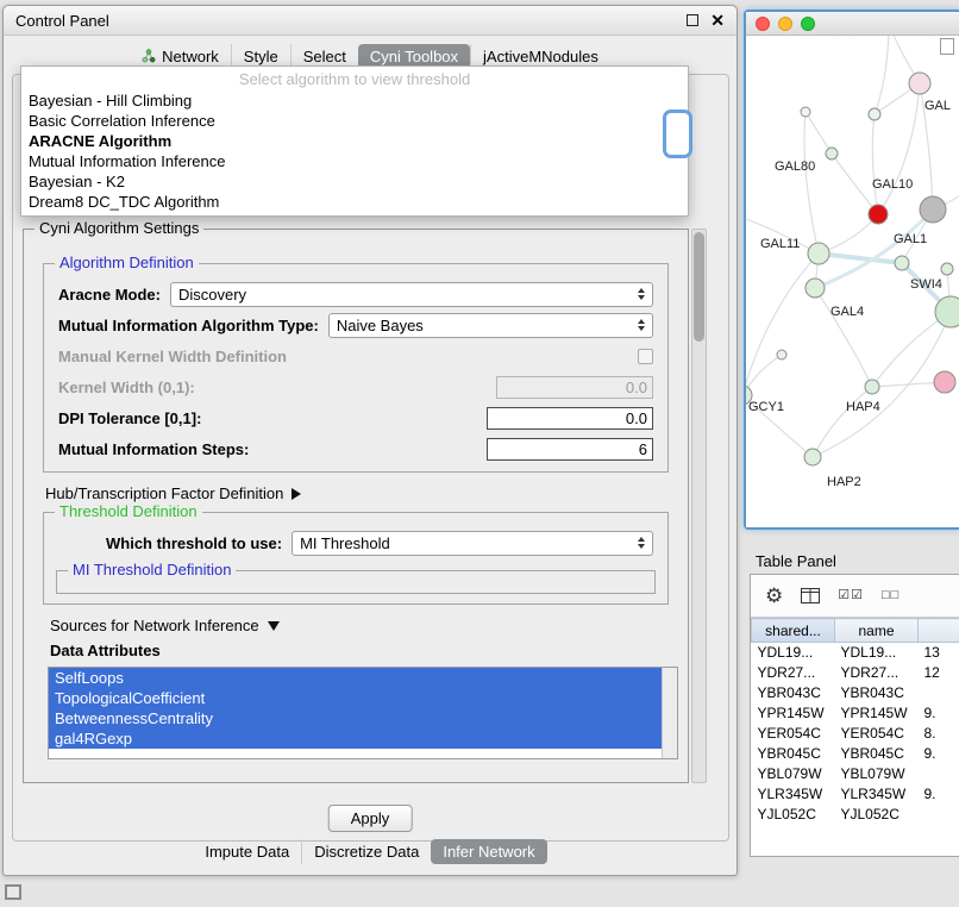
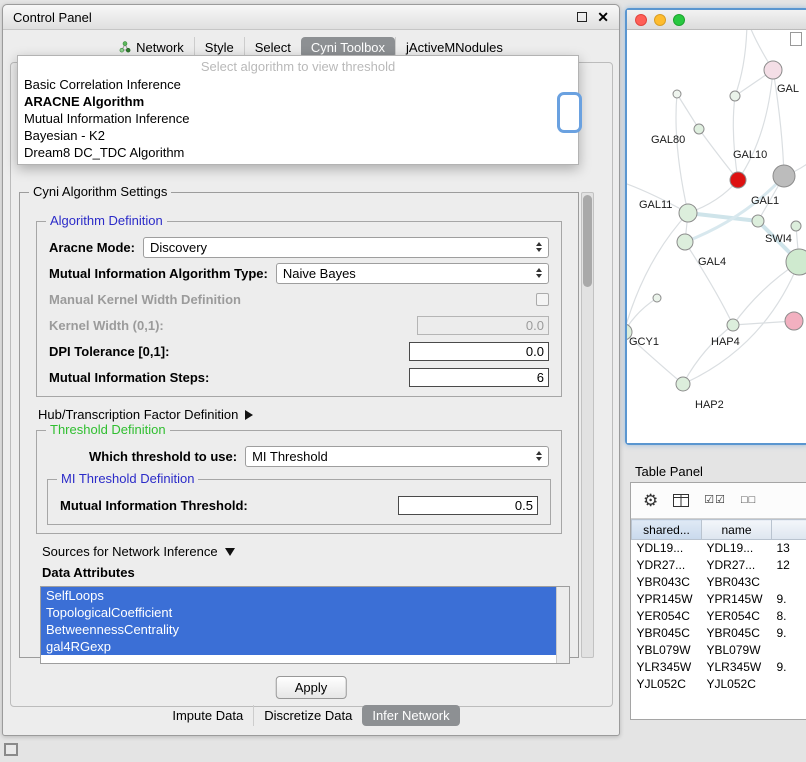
  Control Panel
  ✕
  Network
  Style
  Select
  Cyni Toolbox
  jActiveMNodules
  Cyni Algorithm Settings
  Algorithm Definition
  Aracne Mode:
  Discovery
  Mutual Information Algorithm Type:
  Naive Bayes
  Manual Kernel Width Definition
  Kernel Width (0,1):
  0.0
  DPI Tolerance [0,1]:
  0.0
  Mutual Information Steps:
  6
  Hub/Transcription Factor Definition
  Threshold Definition
  Which threshold to use:
  MI Threshold
  MI Threshold Definition
+ Mutual Information Threshold:
+ 0.5
  Sources for Network Inference
  Data Attributes
  SelfLoops
  TopologicalCoefficient
  BetweennessCentrality
  gal4RGexp
  Select algorithm to view threshold
- Bayesian - Hill Climbing
  Basic Correlation Inference
  ARACNE Algorithm
  Mutual Information Inference
  Bayesian - K2
  Dream8 DC_TDC Algorithm
  Apply
  Impute Data
  Discretize Data
  Infer Network
  GAL
  GAL80
  GAL10
  GAL11
  GAL1
  SWI4
  GAL4
  GCY1
  HAP4
  HAP2
  Table Panel
  ⚙
  ☑☑
  □□
  shared...	name
  YDL19...	YDL19...	13
  YDR27...	YDR27...	12
  YBR043C	YBR043C
  YPR145W	YPR145W	9.
  YER054C	YER054C	8.
  YBR045C	YBR045C	9.
  YBL079W	YBL079W
  YLR345W	YLR345W	9.
  YJL052C	YJL052C
